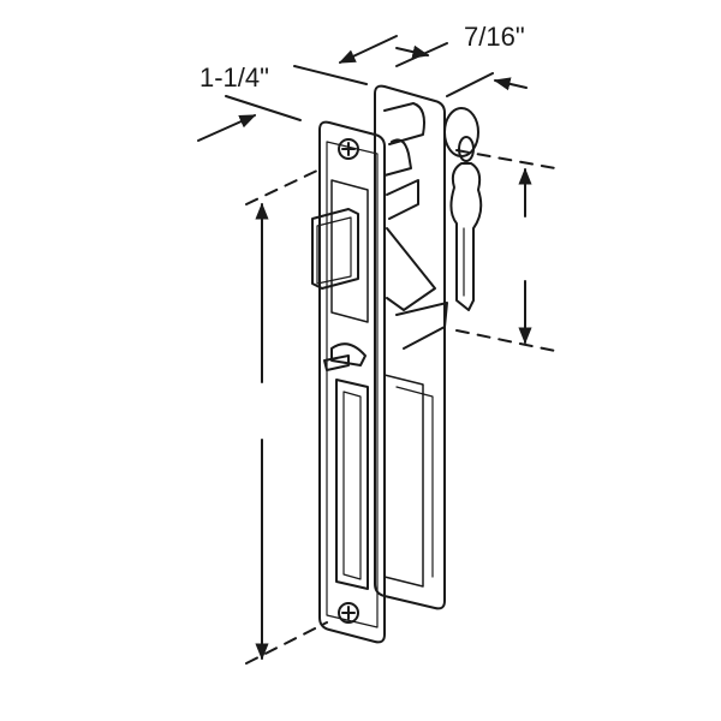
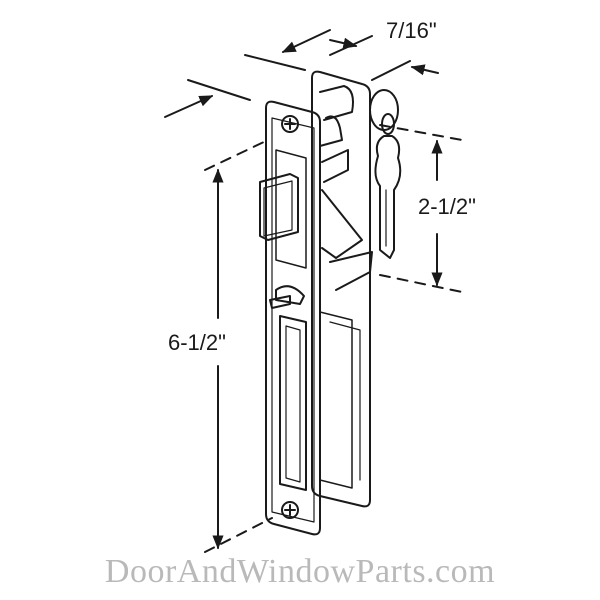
- 1-1/4"
  7/16"
+ 2-1/2"
+ 6-1/2"
+ DoorAndWindowParts.com
